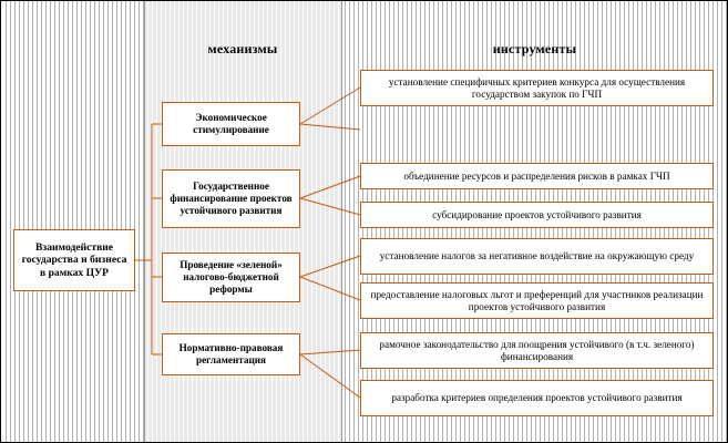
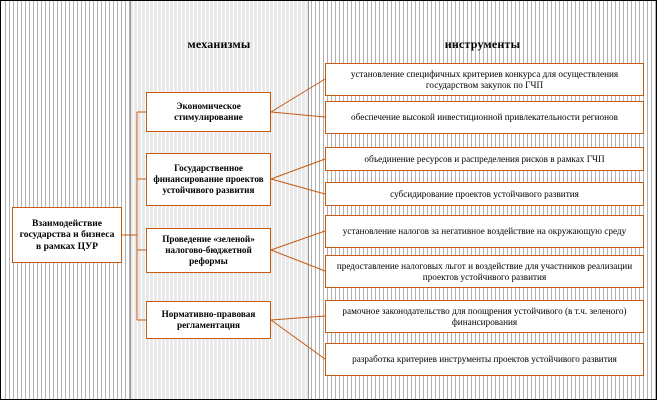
  механизмы
  инструменты
  Взаимодействие государства и бизнеса в рамках ЦУР
  Экономическое стимулирование
  Государственное финансирование проектов устойчивого развития
  Проведение «зеленой» налогово-бюджетной реформы
  Нормативно-правовая регламентация
  установление специфичных критериев конкурса для осуществления государством закупок по ГЧП
+ обеспечение высокой инвестиционной привлекательности регионов
  объединение ресурсов и распределения рисков в рамках ГЧП
  субсидирование проектов устойчивого развития
  установление налогов за негативное воздействие на окружающую среду
- предоставление налоговых льгот и преференций для участников реализации проектов устойчивого развития
+ предоставление налоговых льгот и воздействие для участников реализации проектов устойчивого развития
  рамочное законодательство для поощрения устойчивого (в т.ч. зеленого) финансирования
- разработка критериев определения проектов устойчивого развития
+ разработка критериев инструменты проектов устойчивого развития
